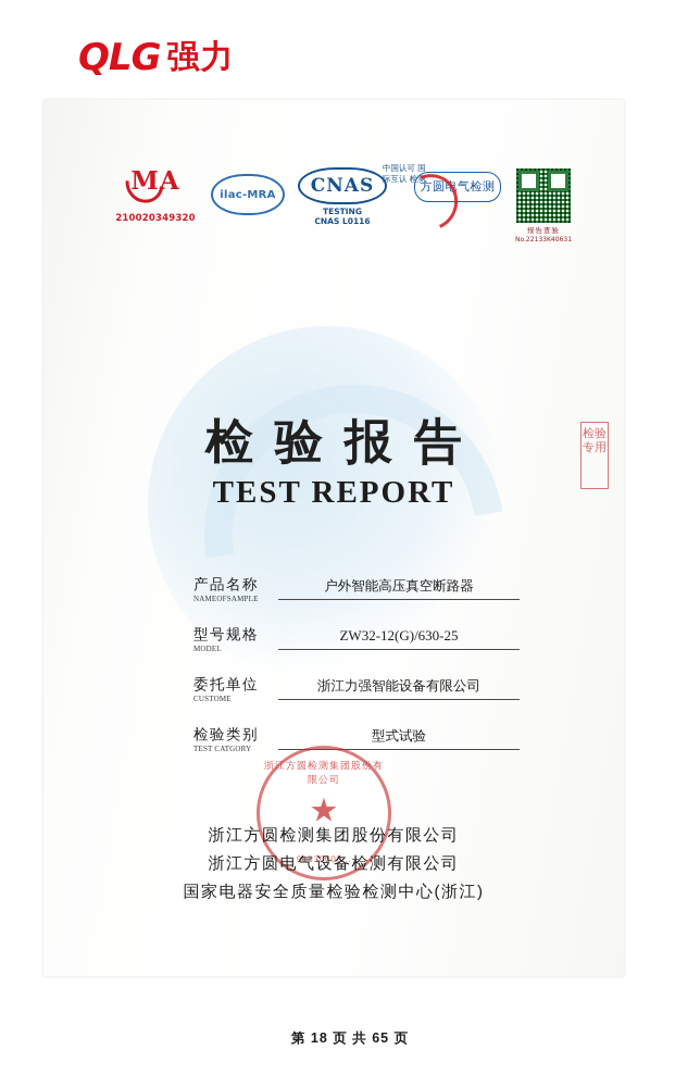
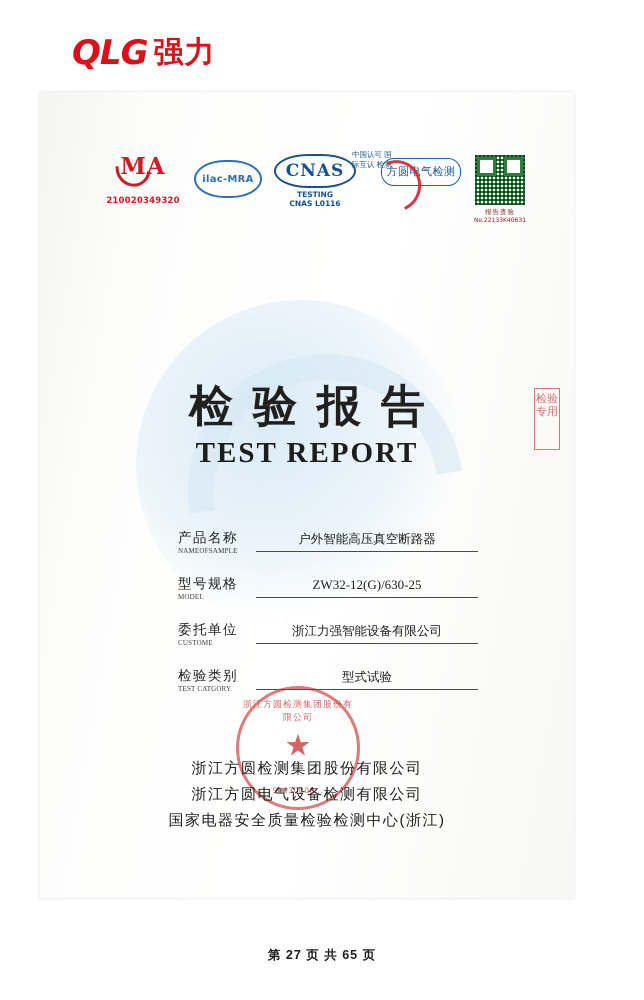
  QLG
  强力
  MA
  210020349320
  ilac-MRA
  中国认可 国际互认 检测
  CNAS
  TESTING
  CNAS L0116
  方圆电气检测
  检验报告
  TEST REPORT
  检验专用
  产品名称
  NAMEOFSAMPLE
  户外智能高压真空断路器
  型号规格
  MODEL
  ZW32-12(G)/630-25
  委托单位
  CUSTOME
  浙江力强智能设备有限公司
  检验类别
  TEST CATGORY
  型式试验
  浙江方圆检测集团股份有限公司
  ★
  91330000...
  浙江方圆检测集团股份有限公司
  浙江方圆电气设备检测有限公司
  国家电器安全质量检验检测中心(浙江)
- 第 18 页 共 65 页
+ 第 27 页 共 65 页
